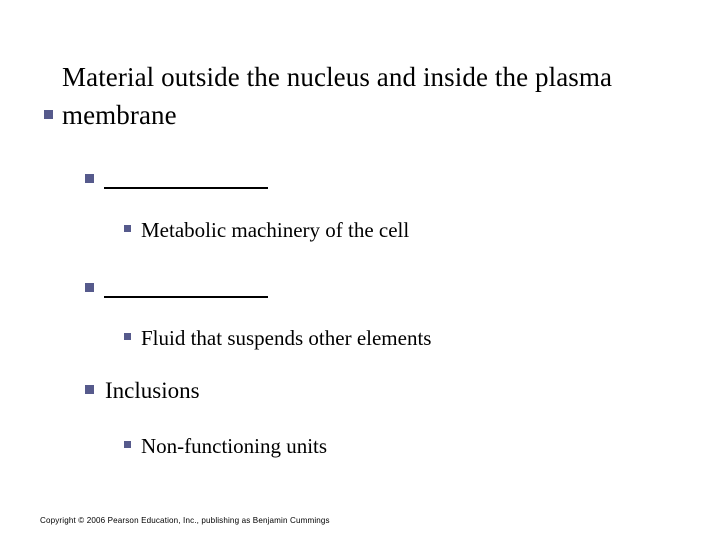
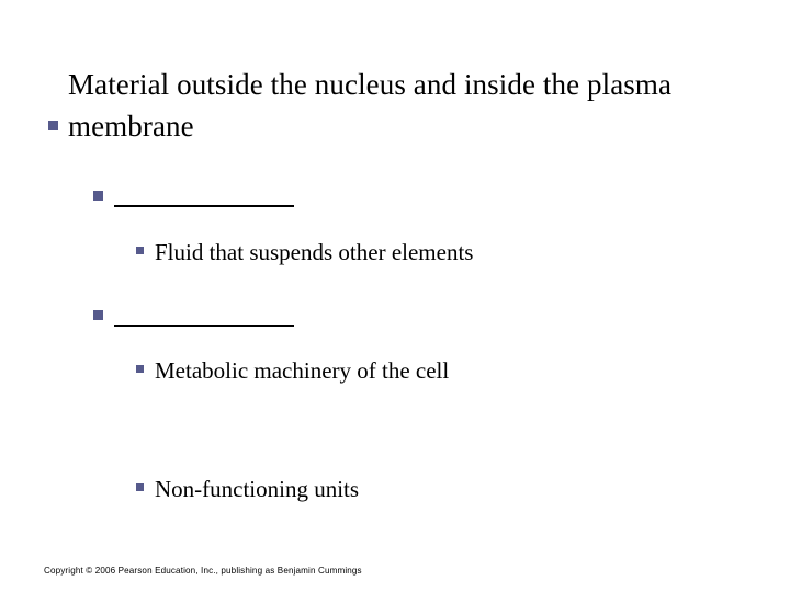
  Material outside the nucleus and inside the plasma membrane
  ______
- Metabolic machinery of the cell
+ Fluid that suspends other elements
  ______
- Fluid that suspends other elements
+ Metabolic machinery of the cell
- Inclusions
  Non-functioning units
  Copyright © 2006 Pearson Education, Inc., publishing as Benjamin Cummings
